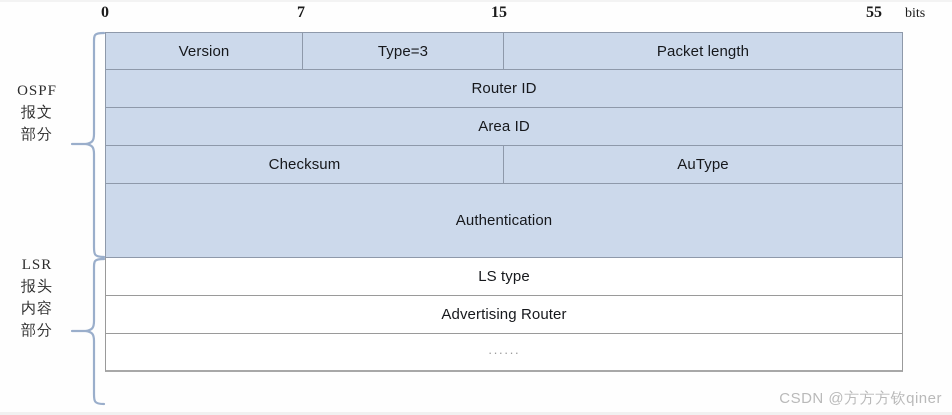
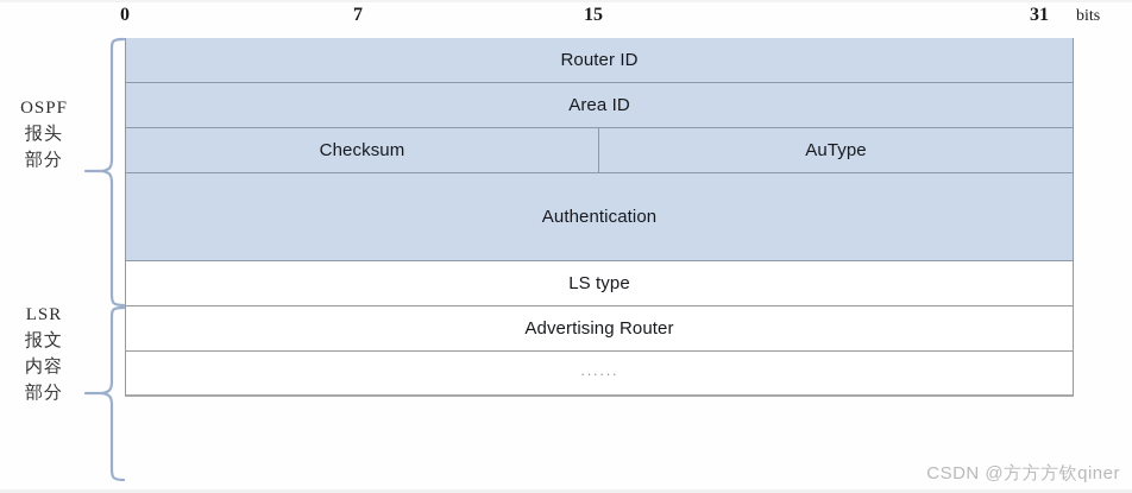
  0
  7
  15
- 55
+ 31
  bits
  OSPF
- 报文
+ 报头
  部分
  LSR
- 报头
+ 报文
  内容
  部分
- Version
- Type=3
- Packet length
  Router ID
  Area ID
  Checksum
  AuType
  Authentication
  LS type
  Advertising Router
  ······
  CSDN @方方方钦qiner
